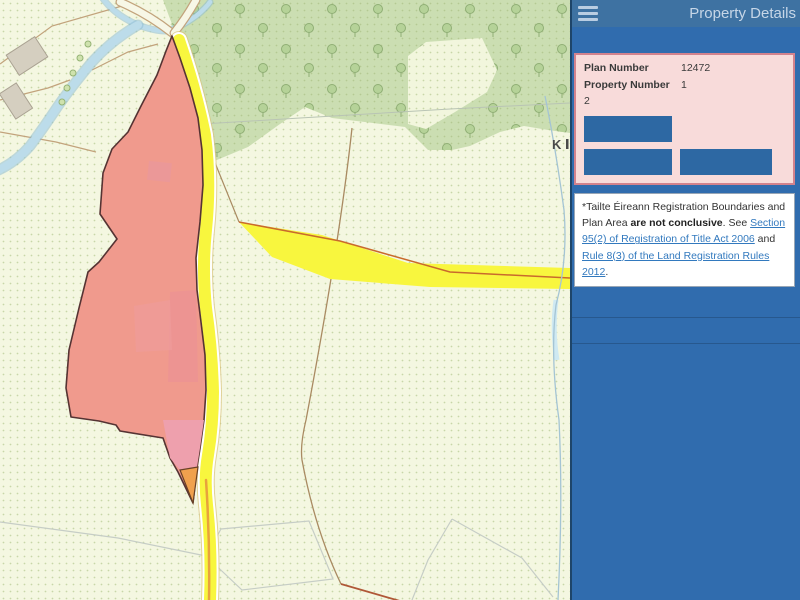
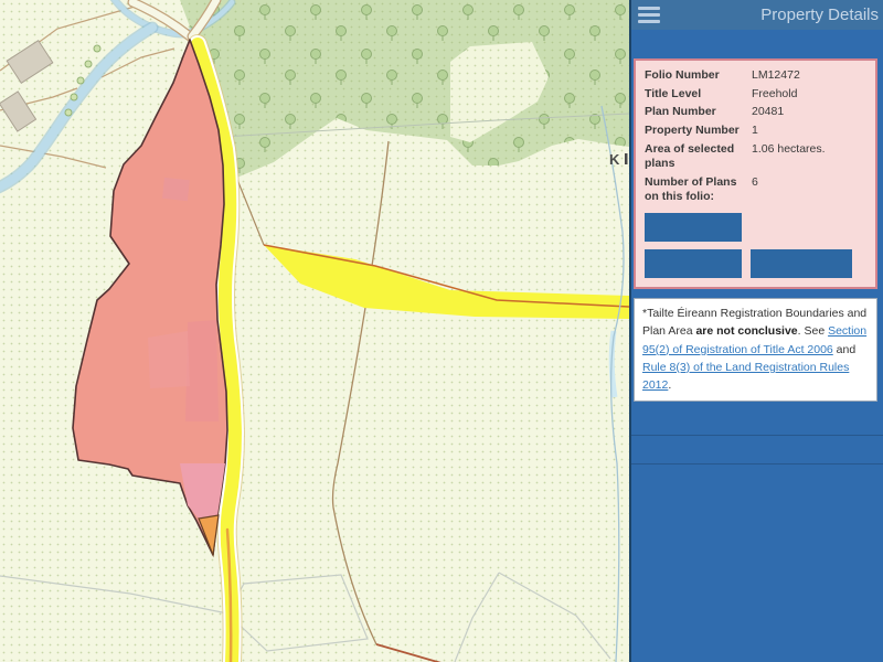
  K
  Property Details
+ Folio Number
+ LM12472
+ Title Level
+ Freehold
  Plan Number
- 12472
+ 20481
  Property Number
  1
+ Area of selected plans
+ 1.06 hectares.
+ Number of Plans on this folio:
- 2
+ 6
  *Tailte Éireann Registration Boundaries and Plan Area are not conclusive. See Section 95(2) of Registration of Title Act 2006 and Rule 8(3) of the Land Registration Rules 2012.
